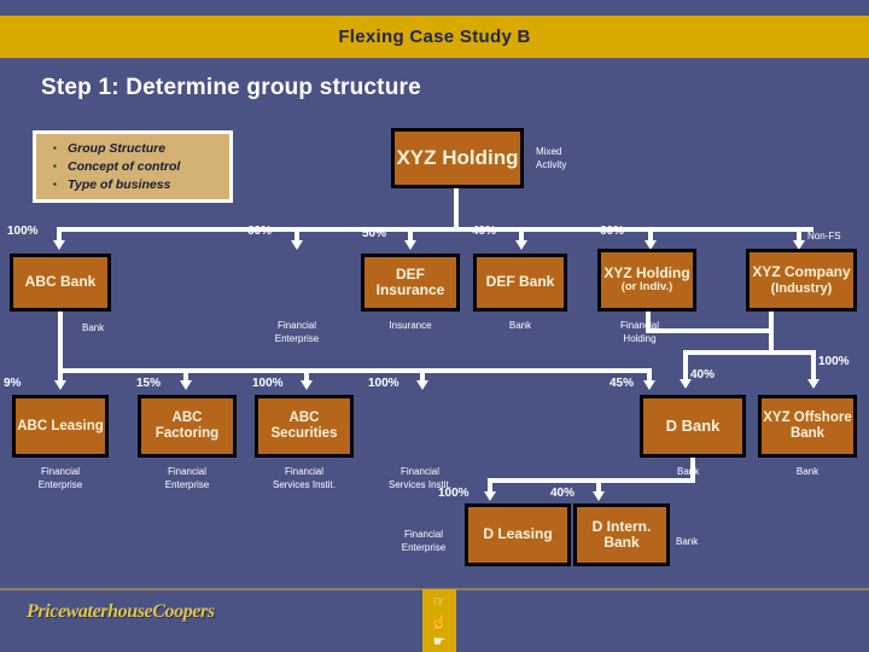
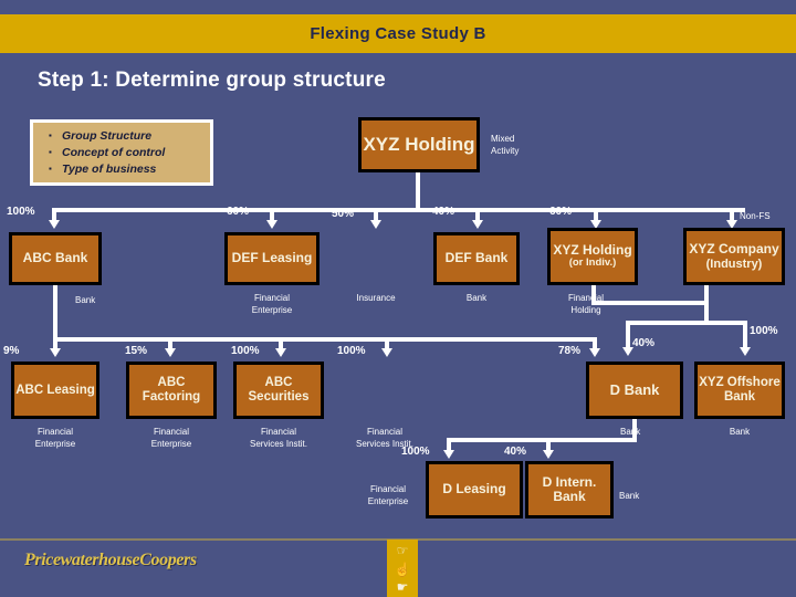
  Flexing Case Study B
  Step 1: Determine group structure
  Group Structure
  Concept of control
  Type of business
  XYZ Holding
  Mixed
  Activity
  100%
  ABC Bank
  Bank
  60%
+ DEF Leasing
  Financial
  Enterprise
  50%
- DEF Insurance
  Insurance
  40%
  DEF Bank
  Bank
  60%
  XYZ Holding
  (or Indiv.)
  Financial
  Holding
  Non-FS
  XYZ Company
  (Industry)
  9%
  ABC Leasing
  Financial
  Enterprise
  15%
  ABC Factoring
  Financial
  Enterprise
  100%
  ABC Securities
  Financial
  Services Instit.
  100%
  Financial
  Services Instit.
- 45%
+ 78%
  40%
  100%
  D Bank
  Bank
  XYZ Offshore Bank
  Bank
  100%
  D Leasing
  Financial
  Enterprise
  40%
  D Intern. Bank
  Bank
  PricewaterhouseCoopers
  ☞
  ☝
  ☛
